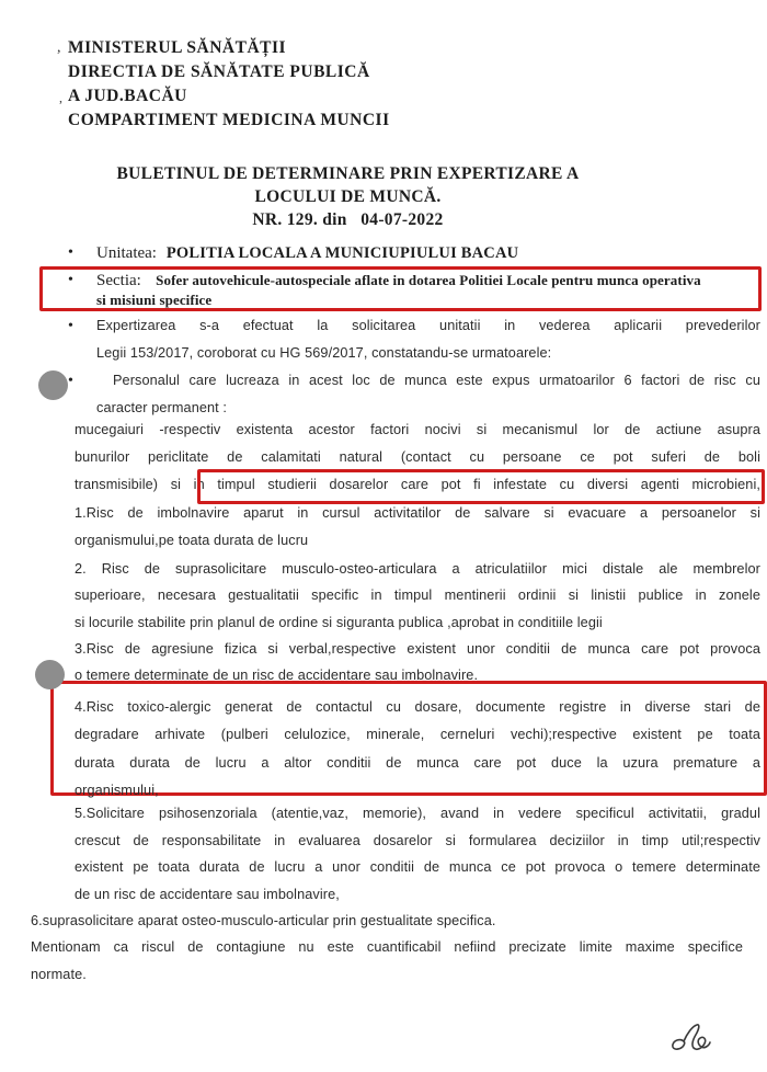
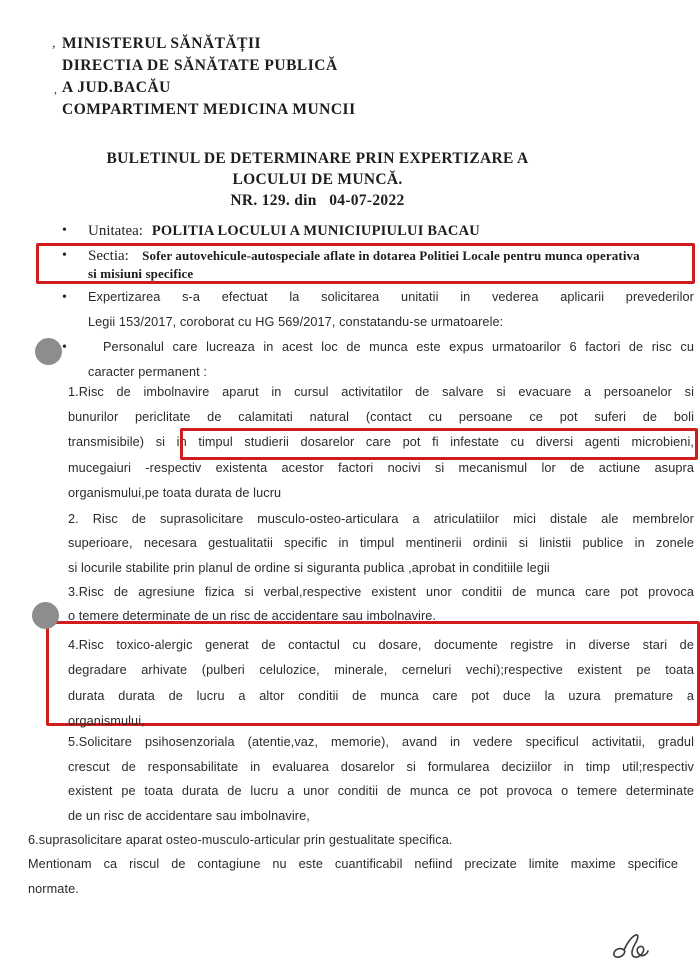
  ,
  ,
  MINISTERUL SĂNĂTĂȚII
  DIRECTIA DE SĂNĂTATE PUBLICĂ
  A JUD.BACĂU
  COMPARTIMENT MEDICINA MUNCII
  BULETINUL DE DETERMINARE PRIN EXPERTIZARE A
  LOCULUI DE MUNCĂ.
  NR. 129. din 04-07-2022
  •
- Unitatea: POLITIA LOCALA A MUNICIUPIULUI BACAU
+ Unitatea: POLITIA LOCULUI A MUNICIUPIULUI BACAU
  •
  Sectia: Sofer autovehicule-autospeciale aflate in dotarea Politiei Locale pentru munca operativa
  si misiuni specifice
  •
  Expertizarea s-a efectuat la solicitarea unitatii in vederea aplicarii prevederilor
  Legii 153/2017, coroborat cu HG 569/2017, constatandu-se urmatoarele:
  •
  Personalul care lucreaza in acest loc de munca este expus urmatoarilor 6 factori de risc cu
  caracter permanent :
- mucegaiuri -respectiv existenta acestor factori nocivi si mecanismul lor de actiune asupra
+ 1.Risc de imbolnavire aparut in cursul activitatilor de salvare si evacuare a persoanelor si
  bunurilor periclitate de calamitati natural (contact cu persoane ce pot suferi de boli
  transmisibile) si in timpul studierii dosarelor care pot fi infestate cu diversi agenti microbieni,
- 1.Risc de imbolnavire aparut in cursul activitatilor de salvare si evacuare a persoanelor si
+ mucegaiuri -respectiv existenta acestor factori nocivi si mecanismul lor de actiune asupra
  organismului,pe toata durata de lucru
  2. Risc de suprasolicitare musculo-osteo-articulara a atriculatiilor mici distale ale membrelor
  superioare, necesara gestualitatii specific in timpul mentinerii ordinii si linistii publice in zonele
  si locurile stabilite prin planul de ordine si siguranta publica ,aprobat in conditiile legii
  3.Risc de agresiune fizica si verbal,respective existent unor conditii de munca care pot provoca
  o temere determinate de un risc de accidentare sau imbolnavire.
  4.Risc toxico-alergic generat de contactul cu dosare, documente registre in diverse stari de
  degradare arhivate (pulberi celulozice, minerale, cerneluri vechi);respective existent pe toata
  durata durata de lucru a altor conditii de munca care pot duce la uzura premature a
  organismului,
  5.Solicitare psihosenzoriala (atentie,vaz, memorie), avand in vedere specificul activitatii, gradul
  crescut de responsabilitate in evaluarea dosarelor si formularea deciziilor in timp util;respectiv
  existent pe toata durata de lucru a unor conditii de munca ce pot provoca o temere determinate
  de un risc de accidentare sau imbolnavire,
  6.suprasolicitare aparat osteo-musculo-articular prin gestualitate specifica.
  Mentionam ca riscul de contagiune nu este cuantificabil nefiind precizate limite maxime specifice
  normate.
